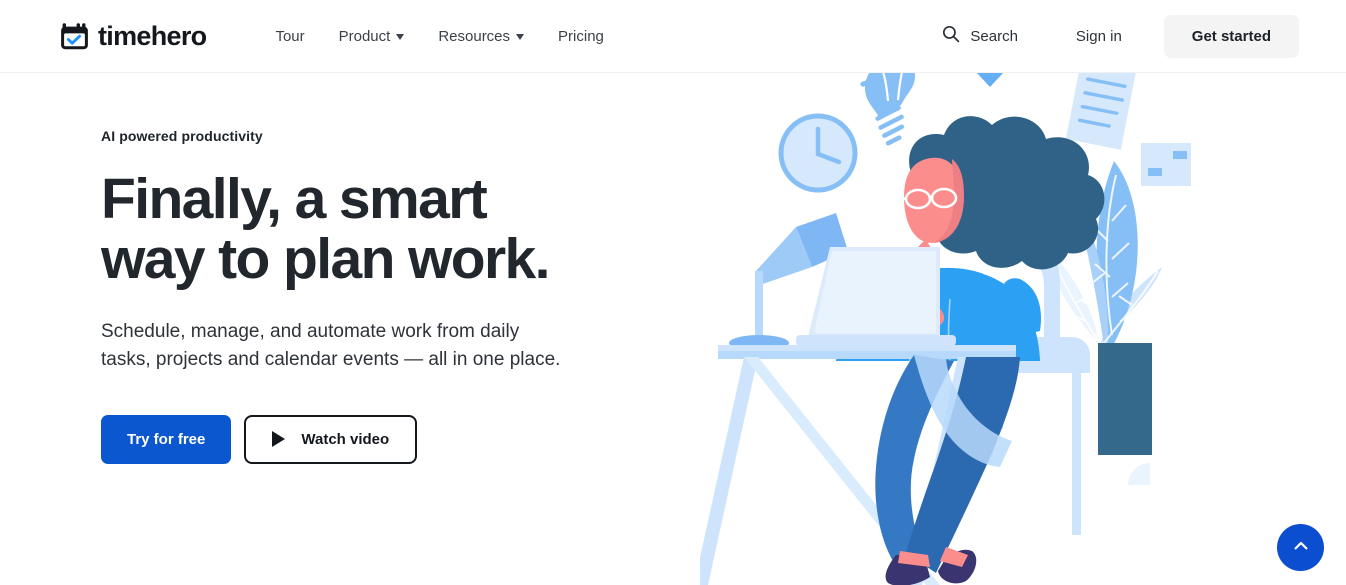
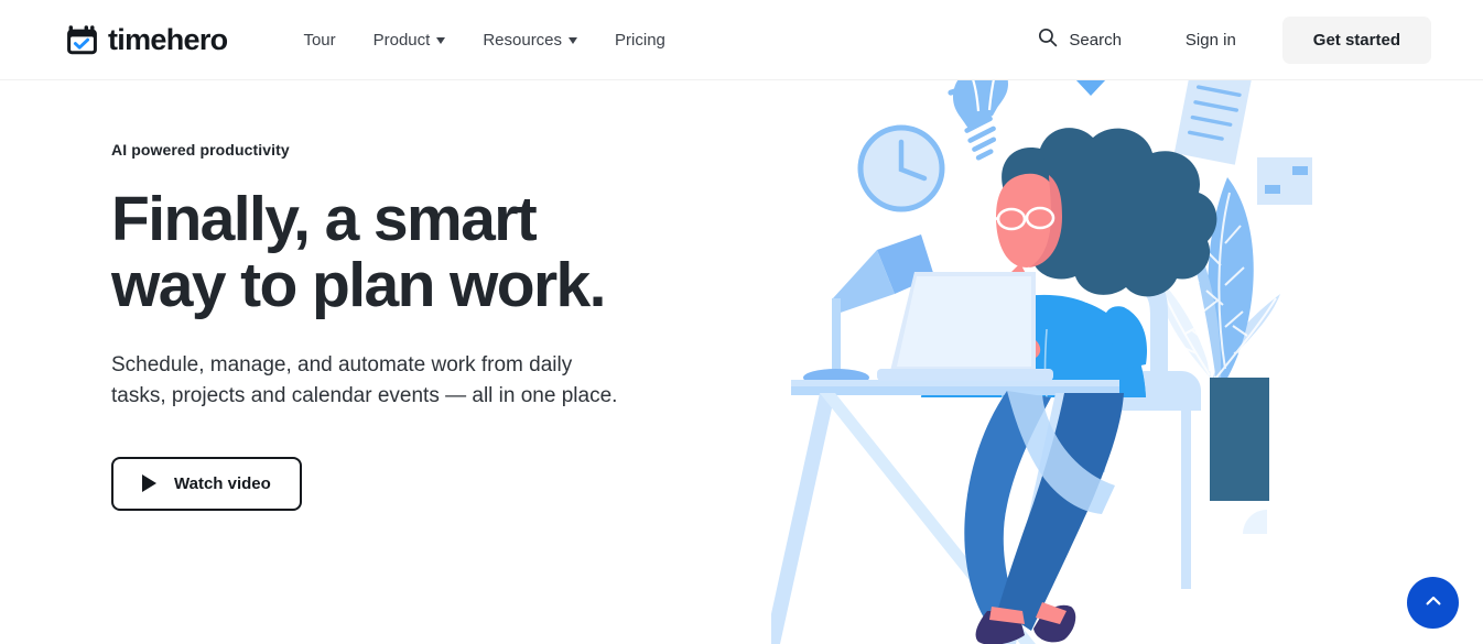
  timehero
  Tour
  Product
  Resources
  Pricing
  Search
  Sign in
  Get started
  AI powered productivity
  Finally, a smart
  way to plan work.
  Schedule, manage, and automate work from daily
  tasks, projects and calendar events — all in one place.
- Try for free
  Watch video
